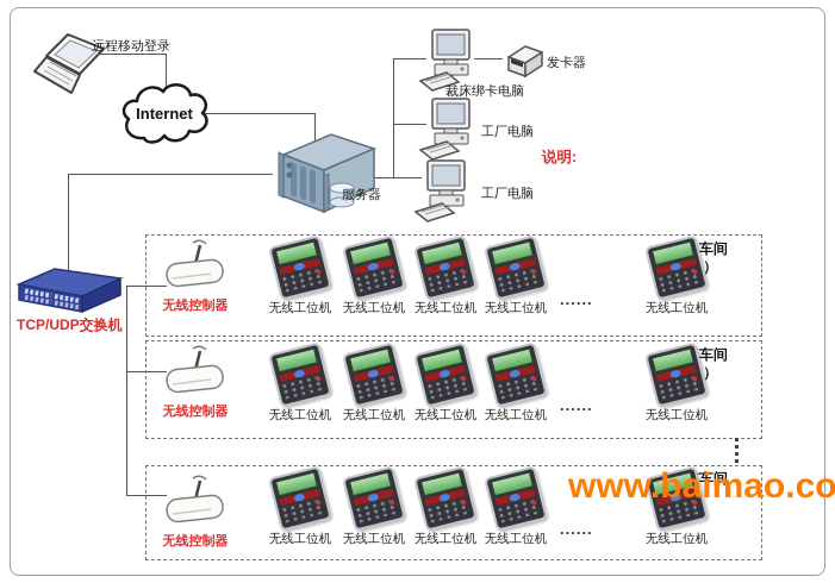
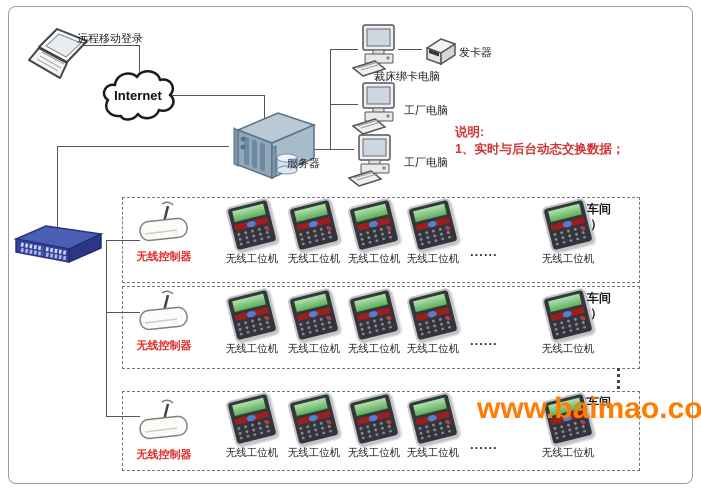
  远程移动登录
  Internet
  服务器
- TCP/UDP交换机
  裁床绑卡电脑
  发卡器
  工厂电脑
  工厂电脑
  说明:
+ 1、实时与后台动态交换数据；
  无线控制器
  无线工位机
  无线工位机
  无线工位机
  无线工位机
  ......
  无线工位机
  无线控制器
  无线工位机
  无线工位机
  无线工位机
  无线工位机
  ......
  无线工位机
  无线控制器
  无线工位机
  无线工位机
  无线工位机
  无线工位机
  ......
  无线工位机
  www.baimao.co
